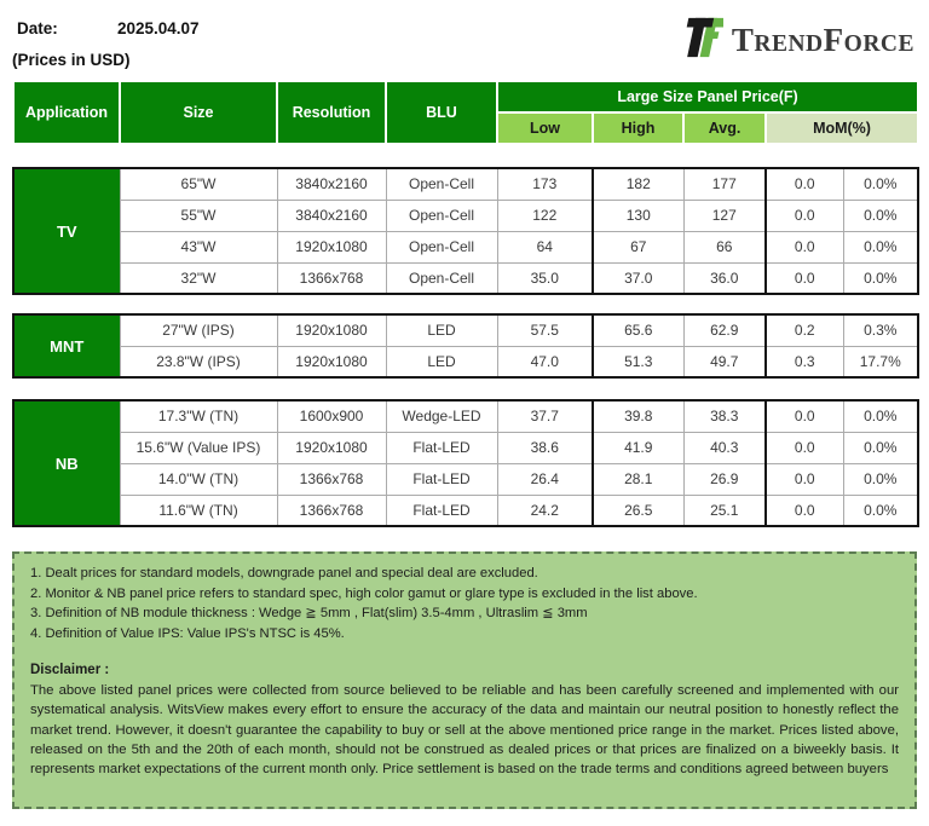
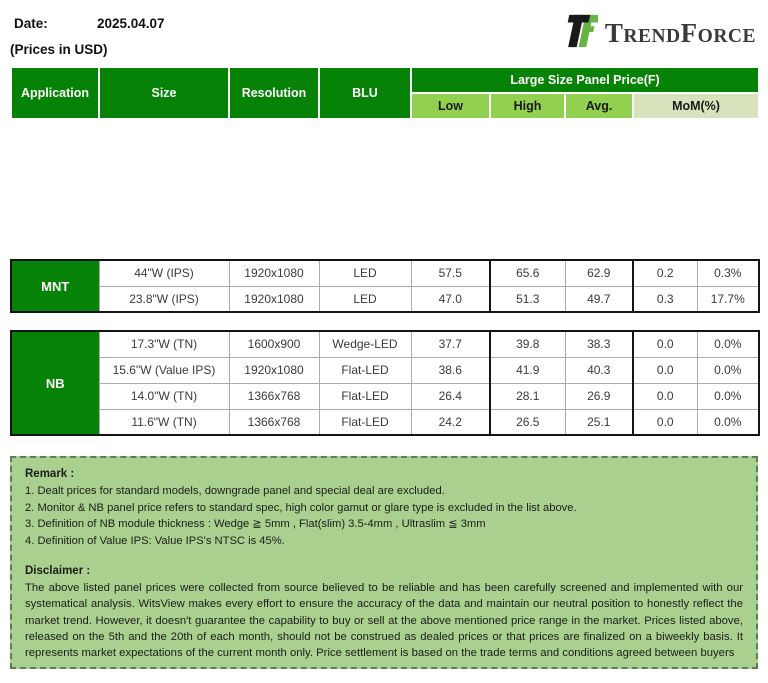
  Date:
  2025.04.07
  (Prices in USD)
  TRENDFORCE
  Application	Size	Resolution	BLU	Large Size Panel Price(F)
  Low	High	Avg.	MoM(%)
- TV	65"W	3840x2160	Open-Cell	173	182	177	0.0	0.0%
- 55"W	3840x2160	Open-Cell	122	130	127	0.0	0.0%
- 43"W	1920x1080	Open-Cell	64	67	66	0.0	0.0%
- 32"W	1366x768	Open-Cell	35.0	37.0	36.0	0.0	0.0%
- MNT	27"W (IPS)	1920x1080	LED	57.5	65.6	62.9	0.2	0.3%
+ MNT	44"W (IPS)	1920x1080	LED	57.5	65.6	62.9	0.2	0.3%
  23.8"W (IPS)	1920x1080	LED	47.0	51.3	49.7	0.3	17.7%
  NB	17.3"W (TN)	1600x900	Wedge-LED	37.7	39.8	38.3	0.0	0.0%
  15.6"W (Value IPS)	1920x1080	Flat-LED	38.6	41.9	40.3	0.0	0.0%
  14.0"W (TN)	1366x768	Flat-LED	26.4	28.1	26.9	0.0	0.0%
  11.6"W (TN)	1366x768	Flat-LED	24.2	26.5	25.1	0.0	0.0%
+ Remark :
  1. Dealt prices for standard models, downgrade panel and special deal are excluded.
  2. Monitor & NB panel price refers to standard spec, high color gamut or glare type is excluded in the list above.
  3. Definition of NB module thickness : Wedge ≧ 5mm , Flat(slim) 3.5-4mm , Ultraslim ≦ 3mm
  4. Definition of Value IPS: Value IPS's NTSC is 45%.
  Disclaimer :
  The above listed panel prices were collected from source believed to be reliable and has been carefully screened and implemented with our systematical analysis. WitsView makes every effort to ensure the accuracy of the data and maintain our neutral position to honestly reflect the market trend. However, it doesn't guarantee the capability to buy or sell at the above mentioned price range in the market. Prices listed above, released on the 5th and the 20th of each month, should not be construed as dealed prices or that prices are finalized on a biweekly basis. It represents market expectations of the current month only. Price settlement is based on the trade terms and conditions agreed between buyers
